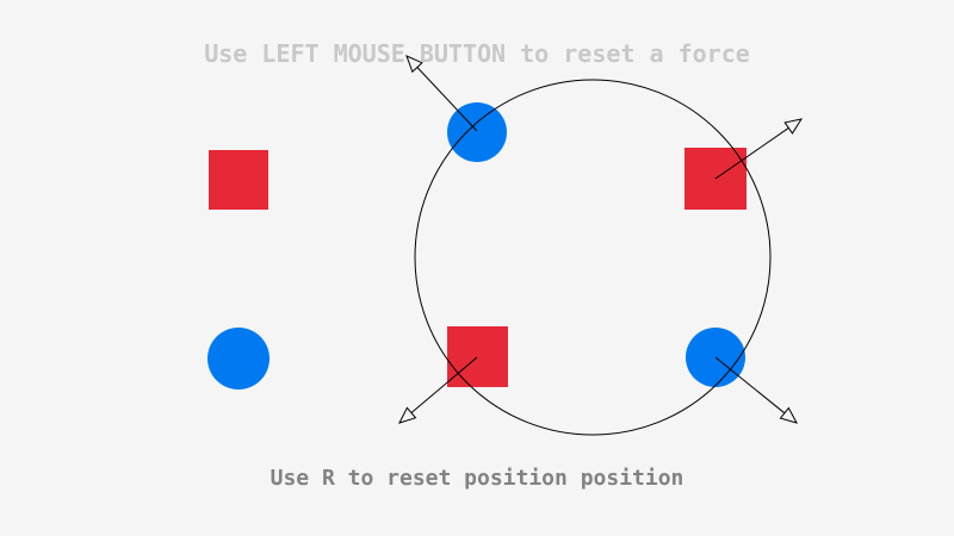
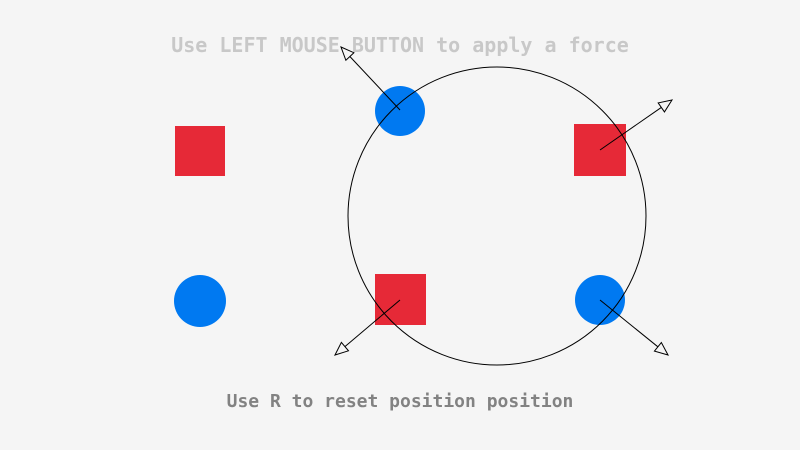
- Use LEFT MOUSE BUTTON to reset a force
+ Use LEFT MOUSE BUTTON to apply a force
  Use R to reset position position
